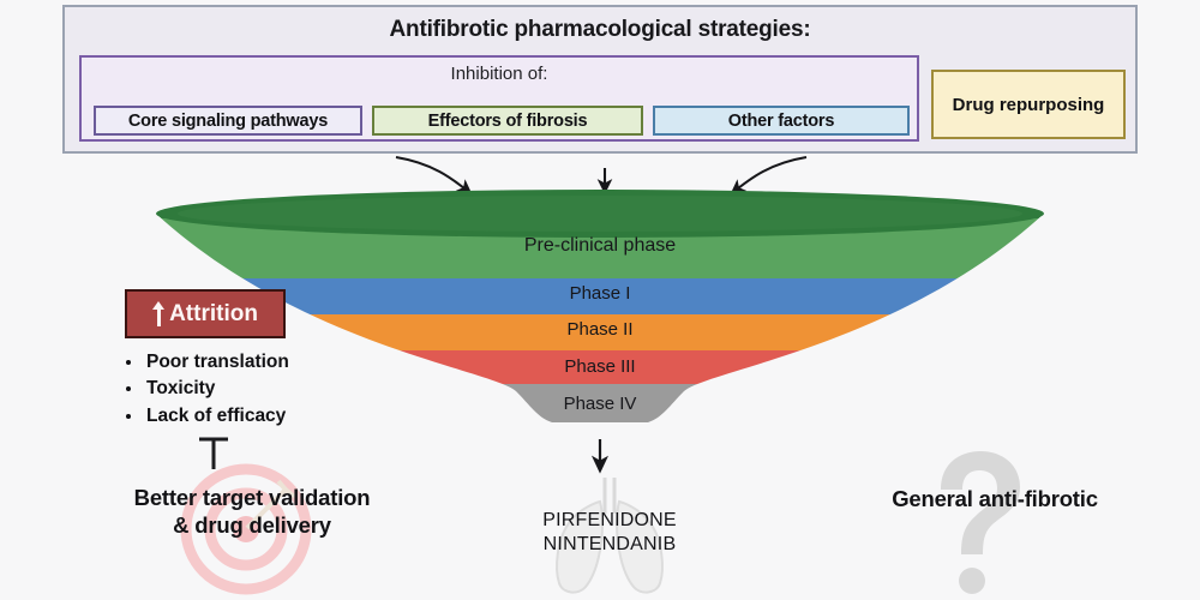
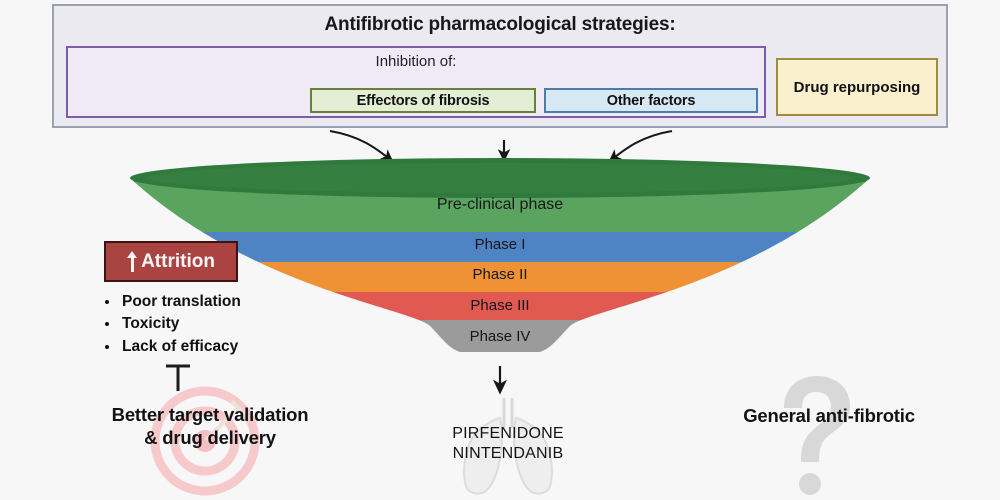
  Antifibrotic pharmacological strategies:
  Inhibition of:
- Core signaling pathways
  Effectors of fibrosis
  Other factors
  Drug repurposing
  Pre-clinical phase
  Phase I
  Phase II
  Phase III
  Phase IV
  Attrition
  Poor translation
  Toxicity
  Lack of efficacy
  Better target validation
  & drug delivery
  PIRFENIDONE
  NINTENDANIB
  General anti-fibrotic
